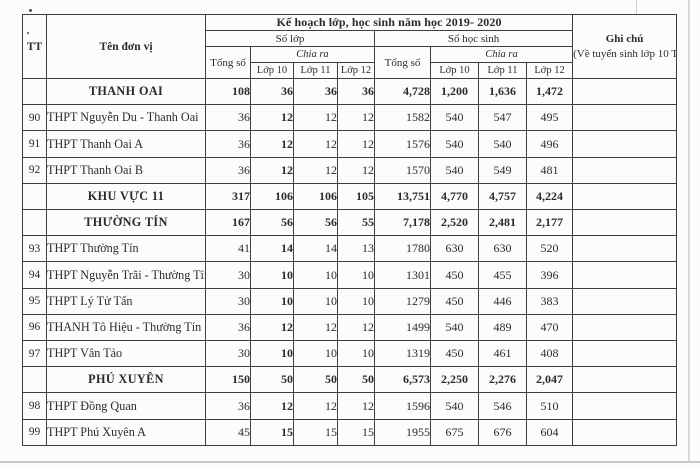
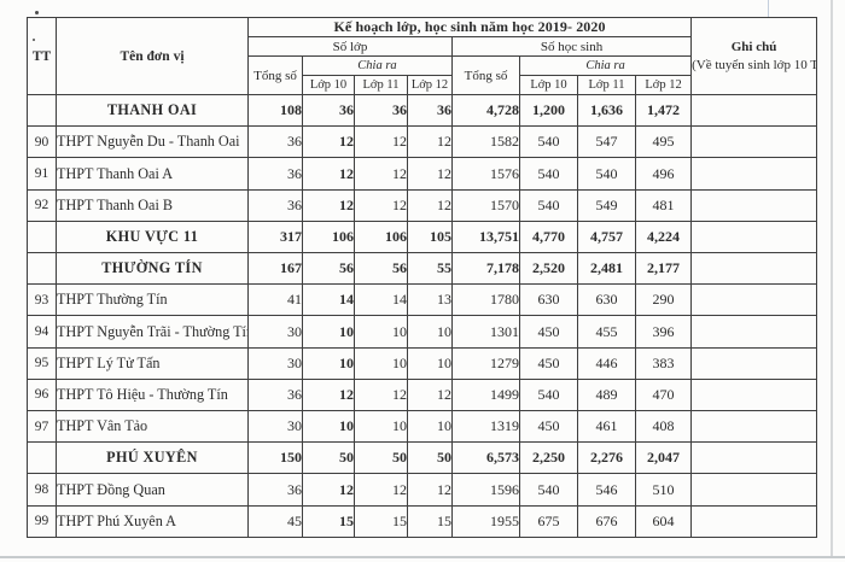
  TT	Tên đơn vị	Kế hoạch lớp, học sinh năm học 2019- 2020	Ghi chú (Về tuyển sinh lớp 10 T
  Số lớp	Số học sinh
  Tổng số	Chia ra	Tổng số	Chia ra
  Lớp 10	Lớp 11	Lớp 12	Lớp 10	Lớp 11	Lớp 12
  	THANH OAI	108	36	36	36	4,728	1,200	1,636	1,472
  90	THPT Nguyễn Du - Thanh Oai	36	12	12	12	1582	540	547	495
  91	THPT Thanh Oai A	36	12	12	12	1576	540	540	496
  92	THPT Thanh Oai B	36	12	12	12	1570	540	549	481
  	KHU VỰC 11	317	106	106	105	13,751	4,770	4,757	4,224
  	THƯỜNG TÍN	167	56	56	55	7,178	2,520	2,481	2,177
- 93	THPT Thường Tín	41	14	14	13	1780	630	630	520
+ 93	THPT Thường Tín	41	14	14	13	1780	630	630	290
  94	THPT Nguyễn Trãi - Thường Tí	30	10	10	10	1301	450	455	396
  95	THPT Lý Tử Tấn	30	10	10	10	1279	450	446	383
- 96	THANH Tô Hiệu - Thường Tín	36	12	12	12	1499	540	489	470
+ 96	THPT Tô Hiệu - Thường Tín	36	12	12	12	1499	540	489	470
  97	THPT Vân Tảo	30	10	10	10	1319	450	461	408
  	PHÚ XUYÊN	150	50	50	50	6,573	2,250	2,276	2,047
  98	THPT Đồng Quan	36	12	12	12	1596	540	546	510
  99	THPT Phú Xuyên A	45	15	15	15	1955	675	676	604
